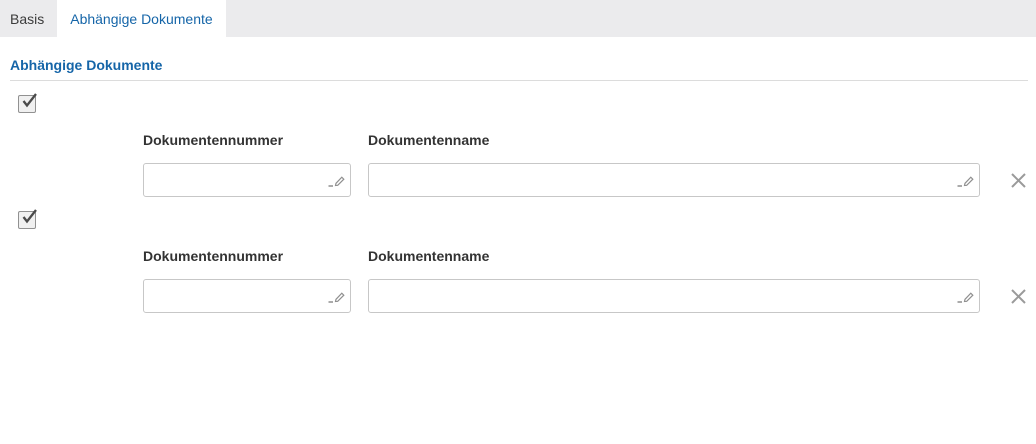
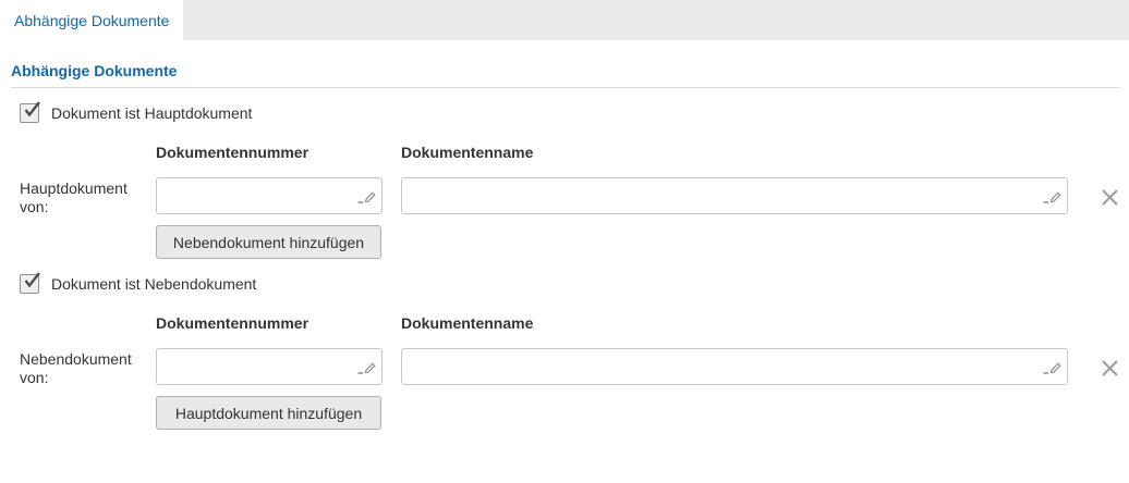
- Basis
  Abhängige Dokumente
  Abhängige Dokumente
+ Dokument ist Hauptdokument
  Dokumentennummer
  Dokumentenname
+ Hauptdokument von:
+ Nebendokument hinzufügen
+ Dokument ist Nebendokument
  Dokumentennummer
  Dokumentenname
+ Nebendokument von:
+ Hauptdokument hinzufügen
